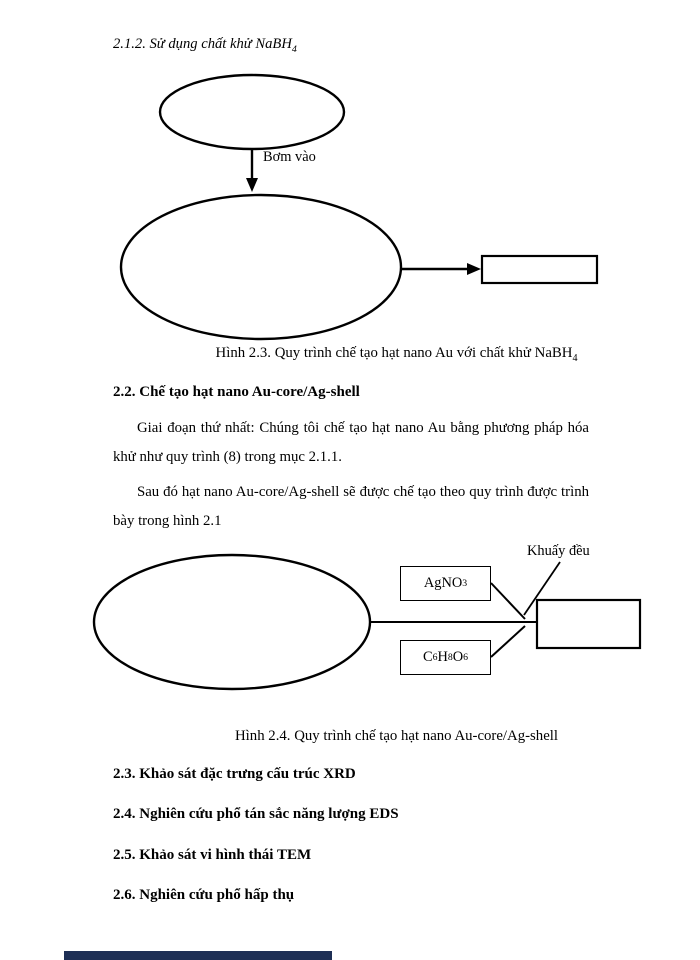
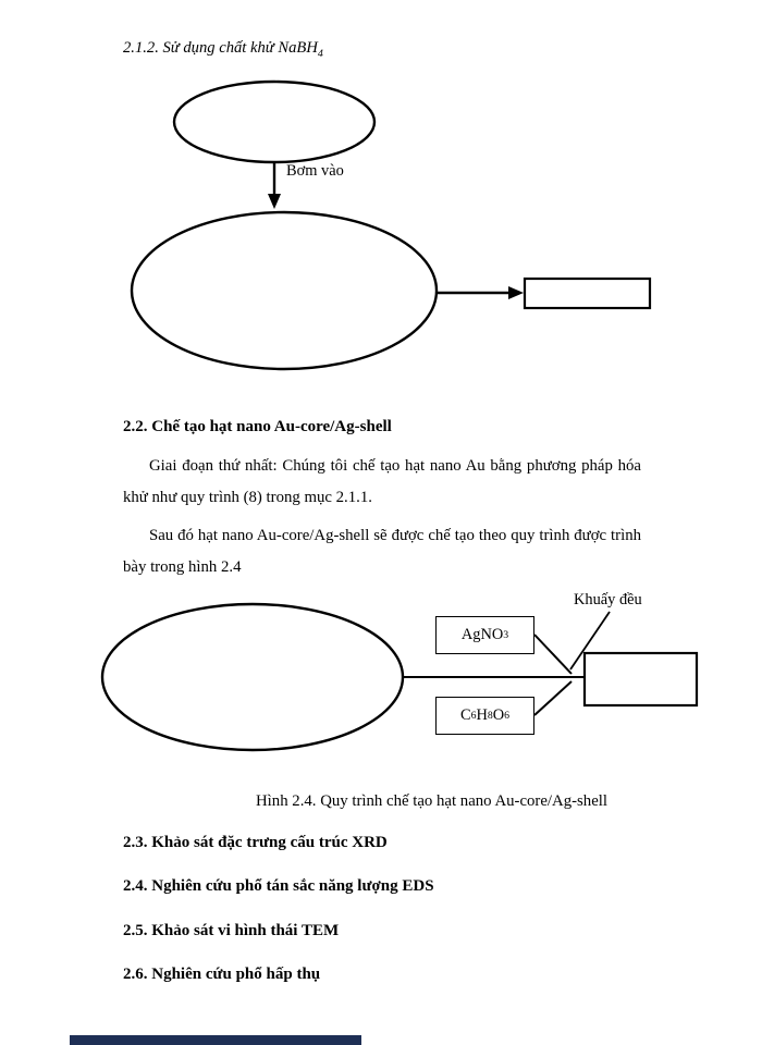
  2.1.2. Sử dụng chất khử NaBH4
  Bơm vào
- Hình 2.3. Quy trình chế tạo hạt nano Au với chất khử NaBH4
  2.2. Chế tạo hạt nano Au-core/Ag-shell
  Giai đoạn thứ nhất: Chúng tôi chế tạo hạt nano Au bằng phương pháp hóa khử như quy trình (8) trong mục 2.1.1.
- Sau đó hạt nano Au-core/Ag-shell sẽ được chế tạo theo quy trình được trình bày trong hình 2.1
+ Sau đó hạt nano Au-core/Ag-shell sẽ được chế tạo theo quy trình được trình bày trong hình 2.4
  Khuấy đều
  AgNO
  3
  C
  6
  H
  8
  O
  6
  Hình 2.4. Quy trình chế tạo hạt nano Au-core/Ag-shell
  2.3. Khảo sát đặc trưng cấu trúc XRD
  2.4. Nghiên cứu phổ tán sắc năng lượng EDS
  2.5. Khảo sát vi hình thái TEM
  2.6. Nghiên cứu phổ hấp thụ
